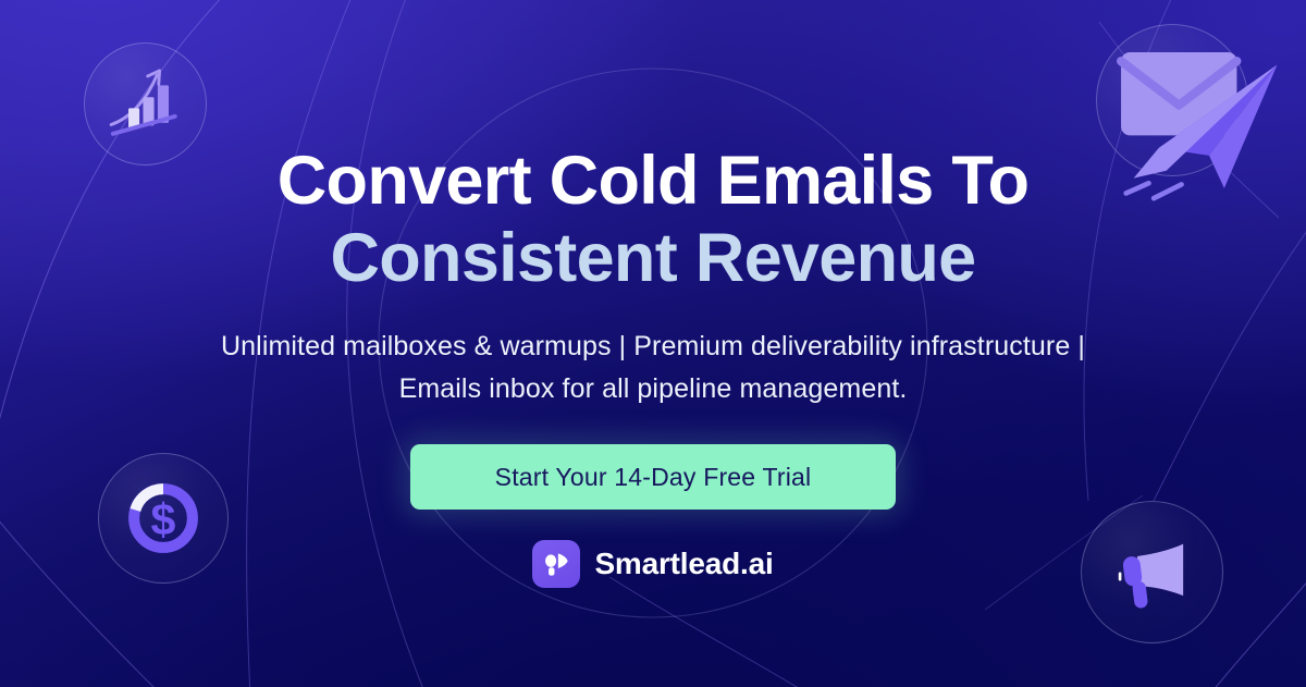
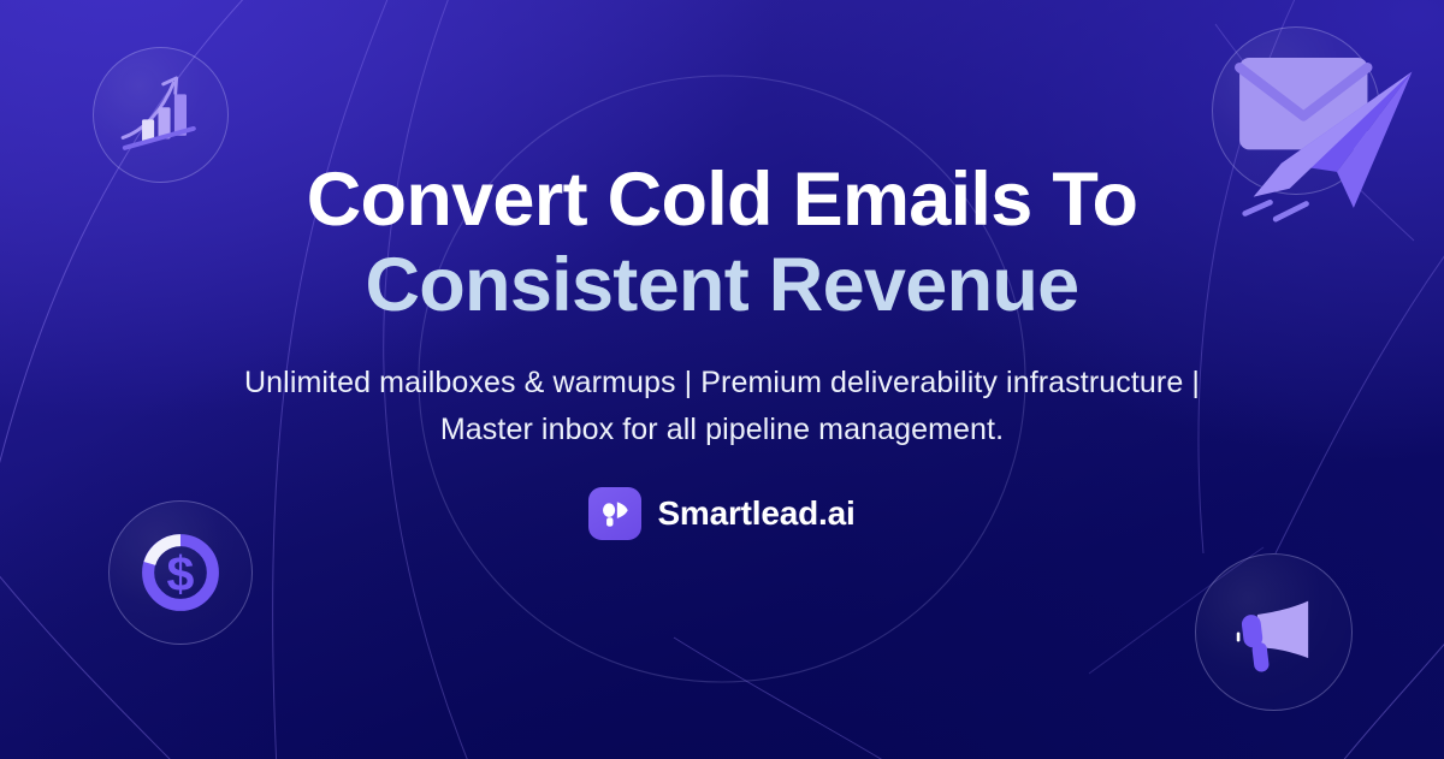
  $
  Convert Cold Emails To
  Consistent Revenue
- Unlimited mailboxes & warmups | Premium deliverability infrastructure | Emails inbox for all pipeline management.
+ Unlimited mailboxes & warmups | Premium deliverability infrastructure | Master inbox for all pipeline management.
- Start Your 14-Day Free Trial
  Smartlead.ai
